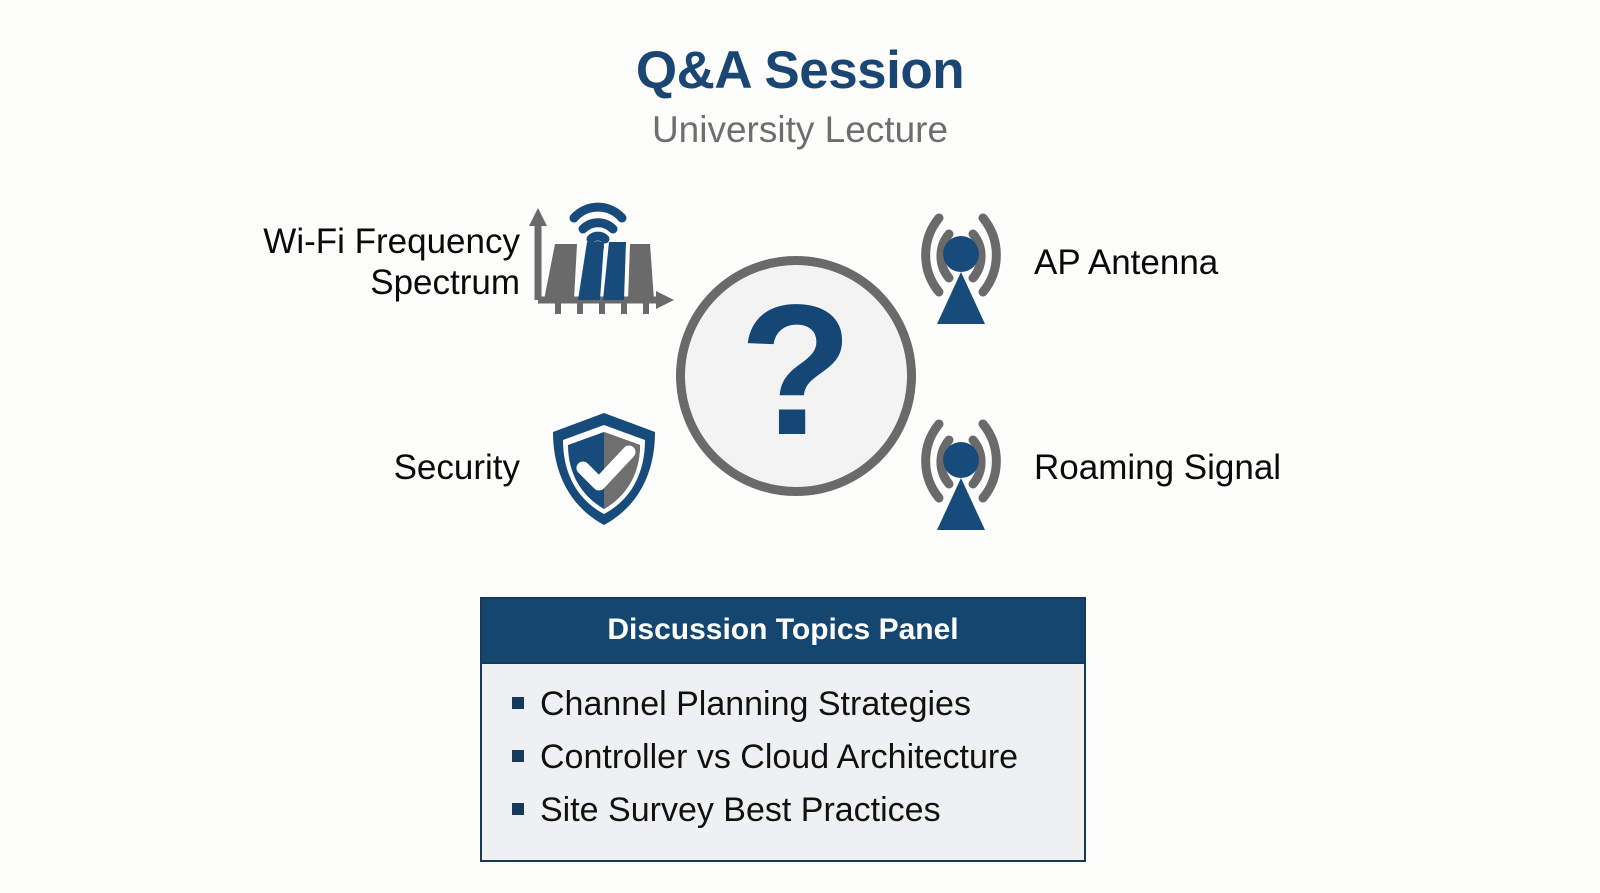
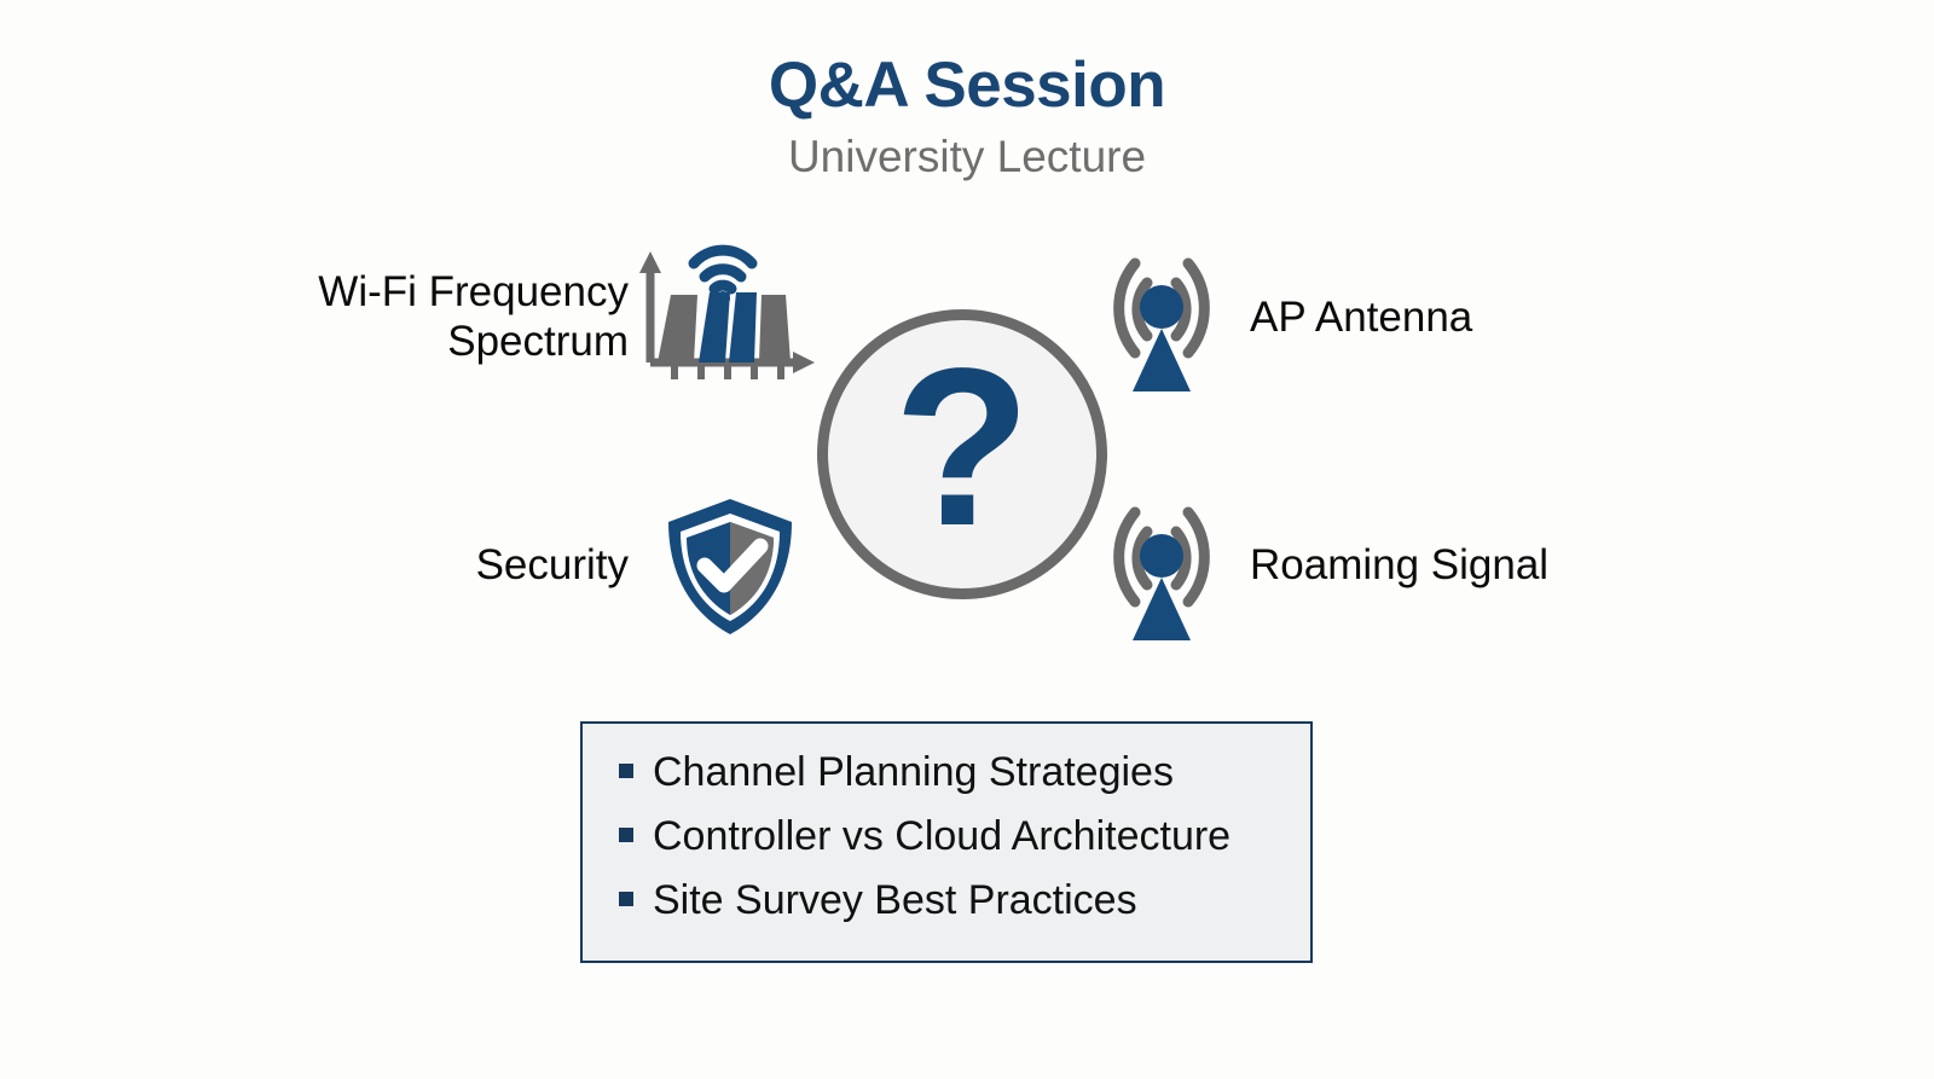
  Q&A Session
  University Lecture
  Wi-Fi Frequency
  Spectrum
  AP Antenna
  Security
  Roaming Signal
  ?
- Discussion Topics Panel
  Channel Planning Strategies
  Controller vs Cloud Architecture
  Site Survey Best Practices
